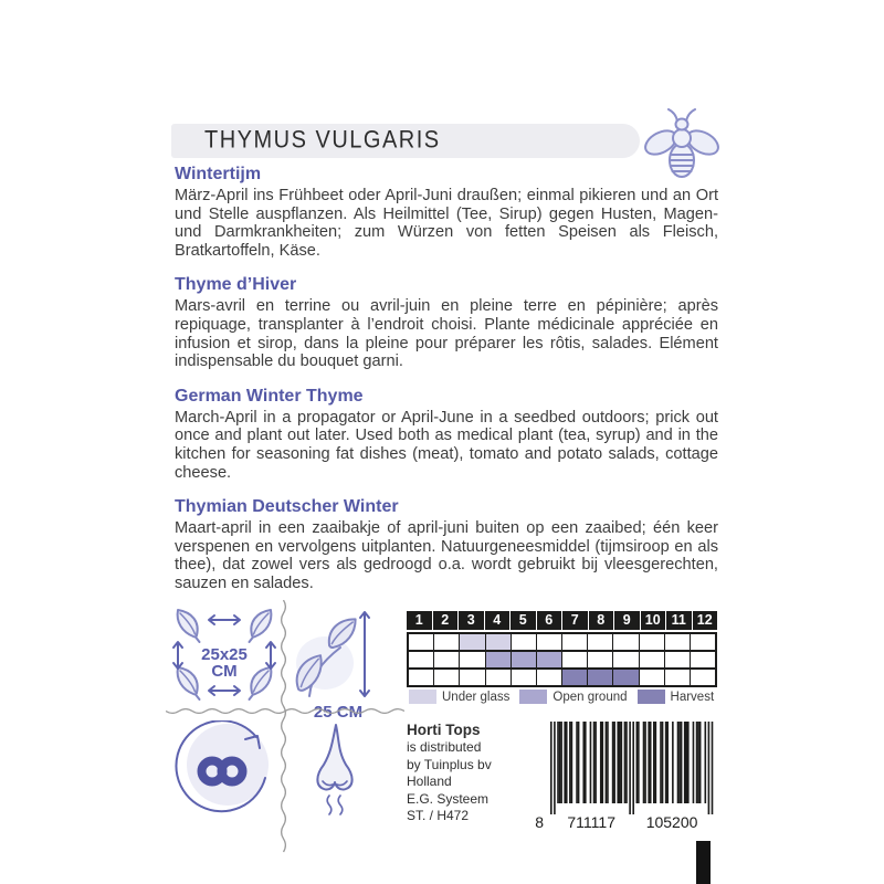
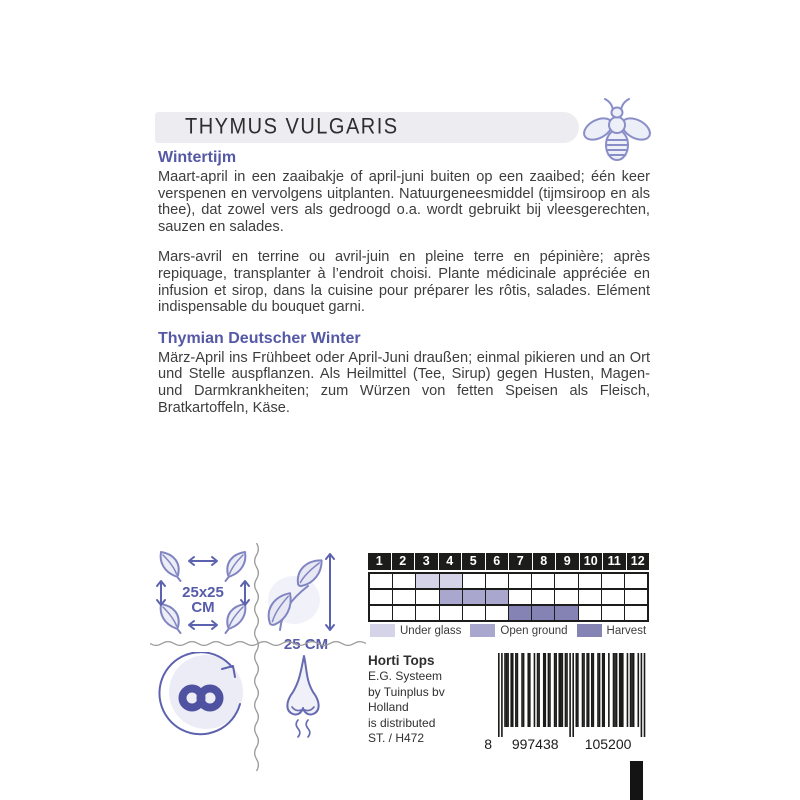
  THYMUS VULGARIS
  Wintertijm
- März-April ins Frühbeet oder April-Juni draußen; einmal pikieren und an Ort und Stelle auspflanzen. Als Heilmittel (Tee, Sirup) gegen Husten, Magen- und Darmkrankheiten; zum Würzen von fetten Speisen als Fleisch, Bratkartoffeln, Käse.
+ Maart-april in een zaaibakje of april-juni buiten op een zaaibed; één keer verspenen en vervolgens uitplanten. Natuurgeneesmiddel (tijmsiroop en als thee), dat zowel vers als gedroogd o.a. wordt gebruikt bij vleesgerechten, sauzen en salades.
- Thyme d’Hiver
- Mars-avril en terrine ou avril-juin en pleine terre en pépinière; après repiquage, transplanter à l’endroit choisi. Plante médicinale appréciée en infusion et sirop, dans la pleine pour préparer les rôtis, salades. Elément indispensable du bouquet garni.
+ Mars-avril en terrine ou avril-juin en pleine terre en pépinière; après repiquage, transplanter à l’endroit choisi. Plante médicinale appréciée en infusion et sirop, dans la cuisine pour préparer les rôtis, salades. Elément indispensable du bouquet garni.
- German Winter Thyme
- March-April in a propagator or April-June in a seedbed outdoors; prick out once and plant out later. Used both as medical plant (tea, syrup) and in the kitchen for seasoning fat dishes (meat), tomato and potato salads, cottage cheese.
  Thymian Deutscher Winter
- Maart-april in een zaaibakje of april-juni buiten op een zaaibed; één keer verspenen en vervolgens uitplanten. Natuurgeneesmiddel (tijmsiroop en als thee), dat zowel vers als gedroogd o.a. wordt gebruikt bij vleesgerechten, sauzen en salades.
+ März-April ins Frühbeet oder April-Juni draußen; einmal pikieren und an Ort und Stelle auspflanzen. Als Heilmittel (Tee, Sirup) gegen Husten, Magen- und Darmkrankheiten; zum Würzen von fetten Speisen als Fleisch, Bratkartoffeln, Käse.
  25x25
  CM
  1
  2
  3
  4
  5
  6
  7
  8
  9
  10
  11
  12
  Under glass
  Open ground
  Harvest
  Horti Tops
- is distributed
+ E.G. Systeem
  by Tuinplus bv
  Holland
- E.G. Systeem
+ is distributed
  ST. / H472
  8
- 711117
+ 997438
  105200
